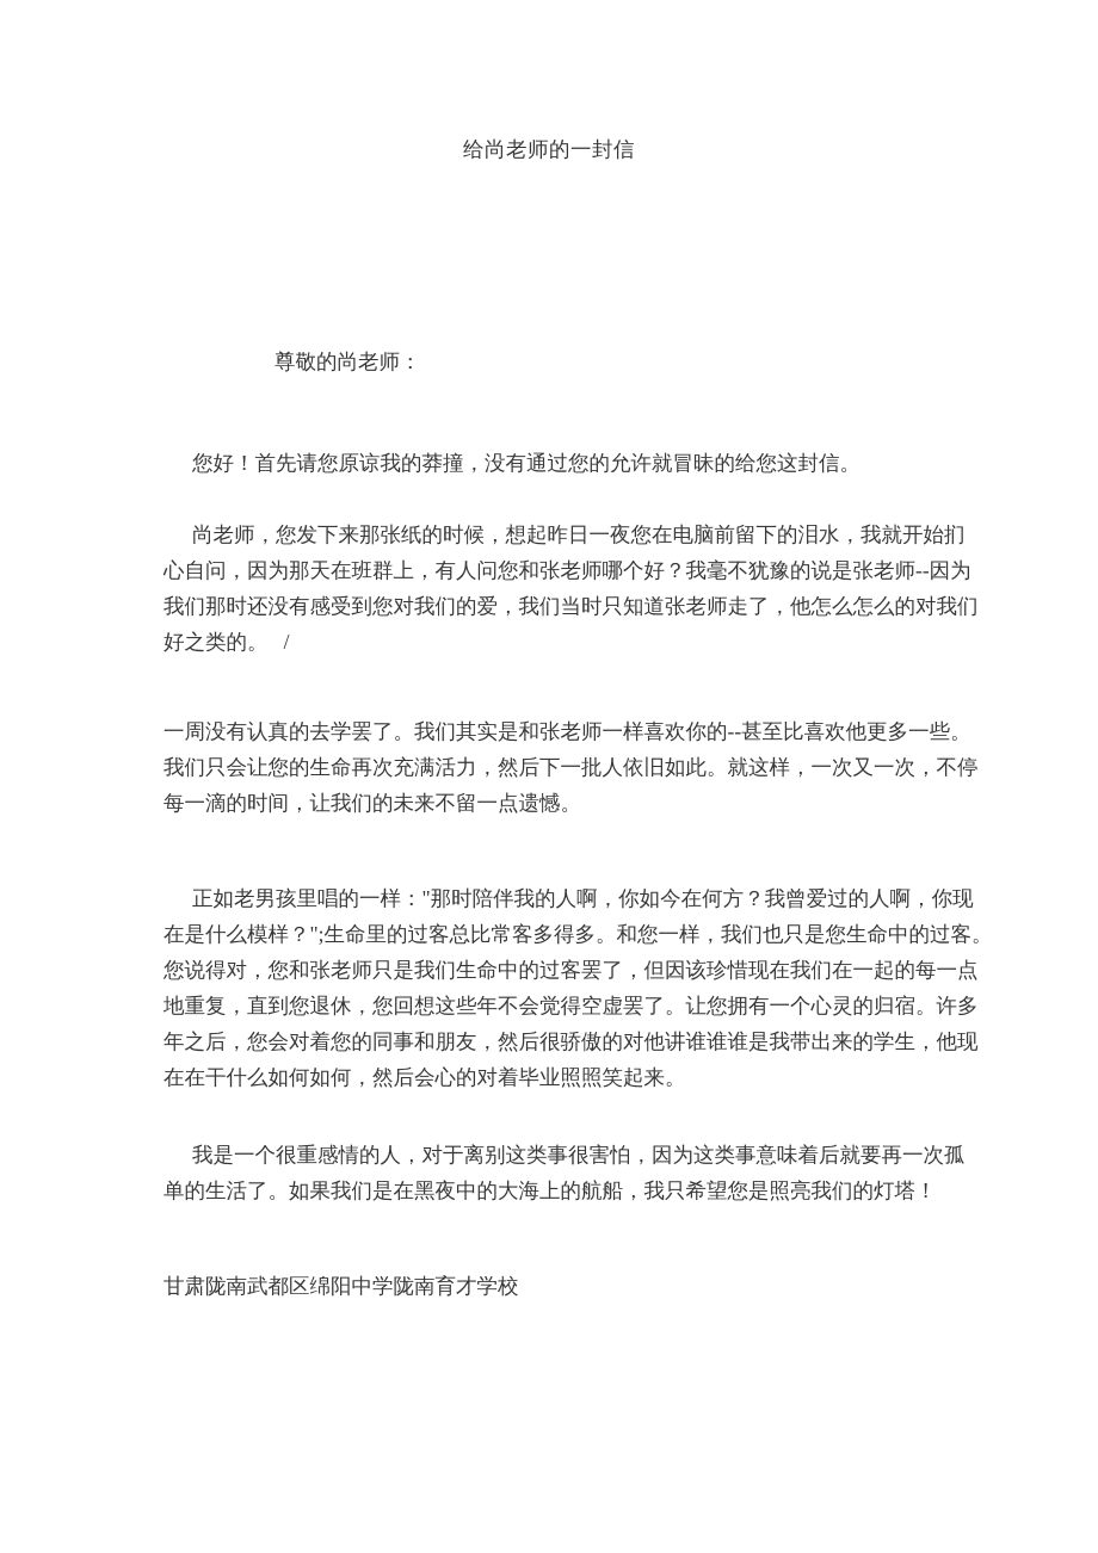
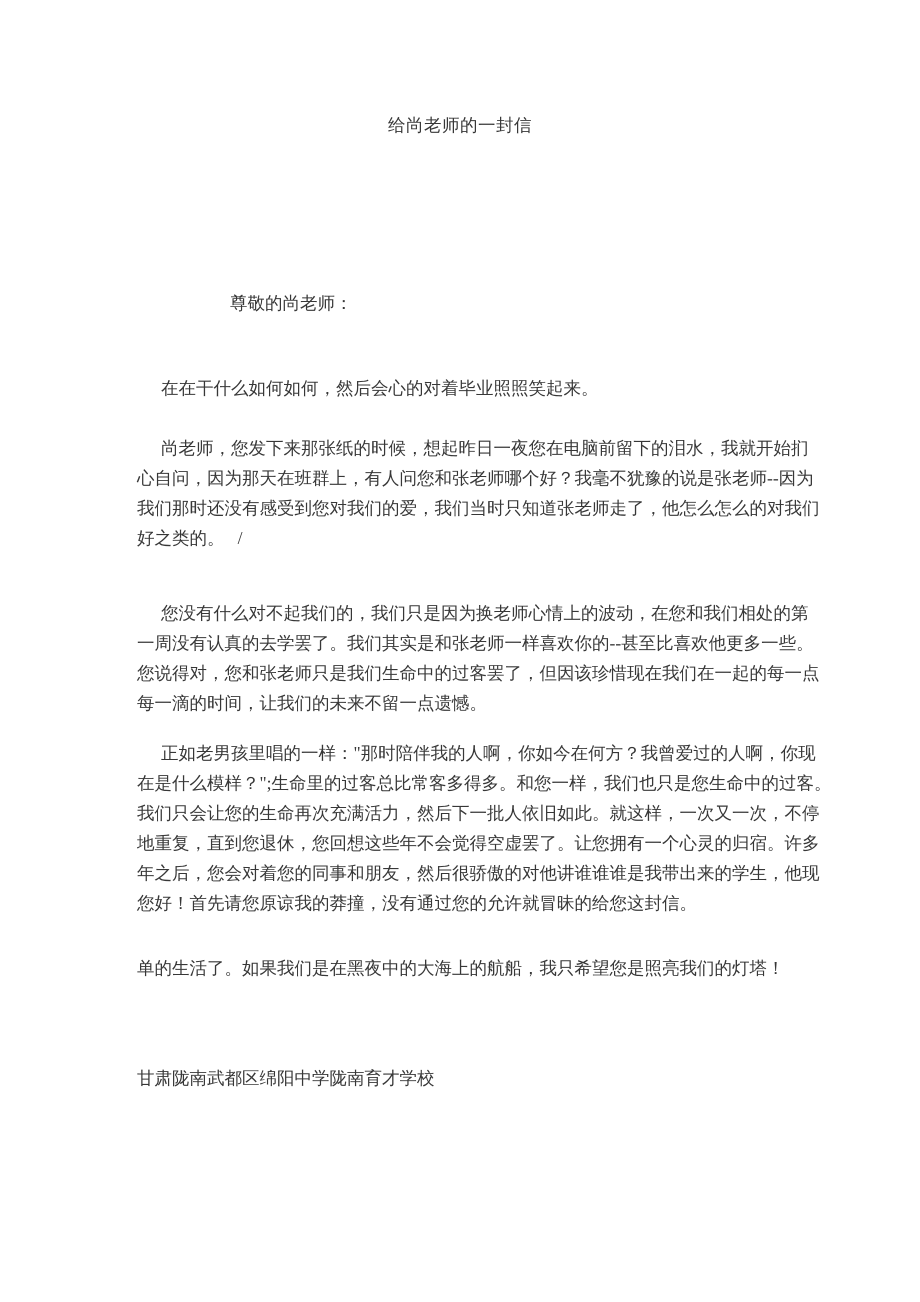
  给尚老师的一封信
  尊敬的尚老师：
- 您好！首先请您原谅我的莽撞，没有通过您的允许就冒昧的给您这封信。
+ 在在干什么如何如何，然后会心的对着毕业照照笑起来。
  尚老师，您发下来那张纸的时候，想起昨日一夜您在电脑前留下的泪水，我就开始扪
  心自问，因为那天在班群上，有人问您和张老师哪个好？我毫不犹豫的说是张老师--因为
  我们那时还没有感受到您对我们的爱，我们当时只知道张老师走了，他怎么怎么的对我们
  好之类的。 /
+ 您没有什么对不起我们的，我们只是因为换老师心情上的波动，在您和我们相处的第
  一周没有认真的去学罢了。我们其实是和张老师一样喜欢你的--甚至比喜欢他更多一些。
- 我们只会让您的生命再次充满活力，然后下一批人依旧如此。就这样，一次又一次，不停
+ 您说得对，您和张老师只是我们生命中的过客罢了，但因该珍惜现在我们在一起的每一点
  每一滴的时间，让我们的未来不留一点遗憾。
  正如老男孩里唱的一样："那时陪伴我的人啊，你如今在何方？我曾爱过的人啊，你现
  在是什么模样？";生命里的过客总比常客多得多。和您一样，我们也只是您生命中的过客。
- 您说得对，您和张老师只是我们生命中的过客罢了，但因该珍惜现在我们在一起的每一点
+ 我们只会让您的生命再次充满活力，然后下一批人依旧如此。就这样，一次又一次，不停
  地重复，直到您退休，您回想这些年不会觉得空虚罢了。让您拥有一个心灵的归宿。许多
  年之后，您会对着您的同事和朋友，然后很骄傲的对他讲谁谁谁是我带出来的学生，他现
- 在在干什么如何如何，然后会心的对着毕业照照笑起来。
+ 您好！首先请您原谅我的莽撞，没有通过您的允许就冒昧的给您这封信。
- 我是一个很重感情的人，对于离别这类事很害怕，因为这类事意味着后就要再一次孤
  单的生活了。如果我们是在黑夜中的大海上的航船，我只希望您是照亮我们的灯塔！
  甘肃陇南武都区绵阳中学陇南育才学校
